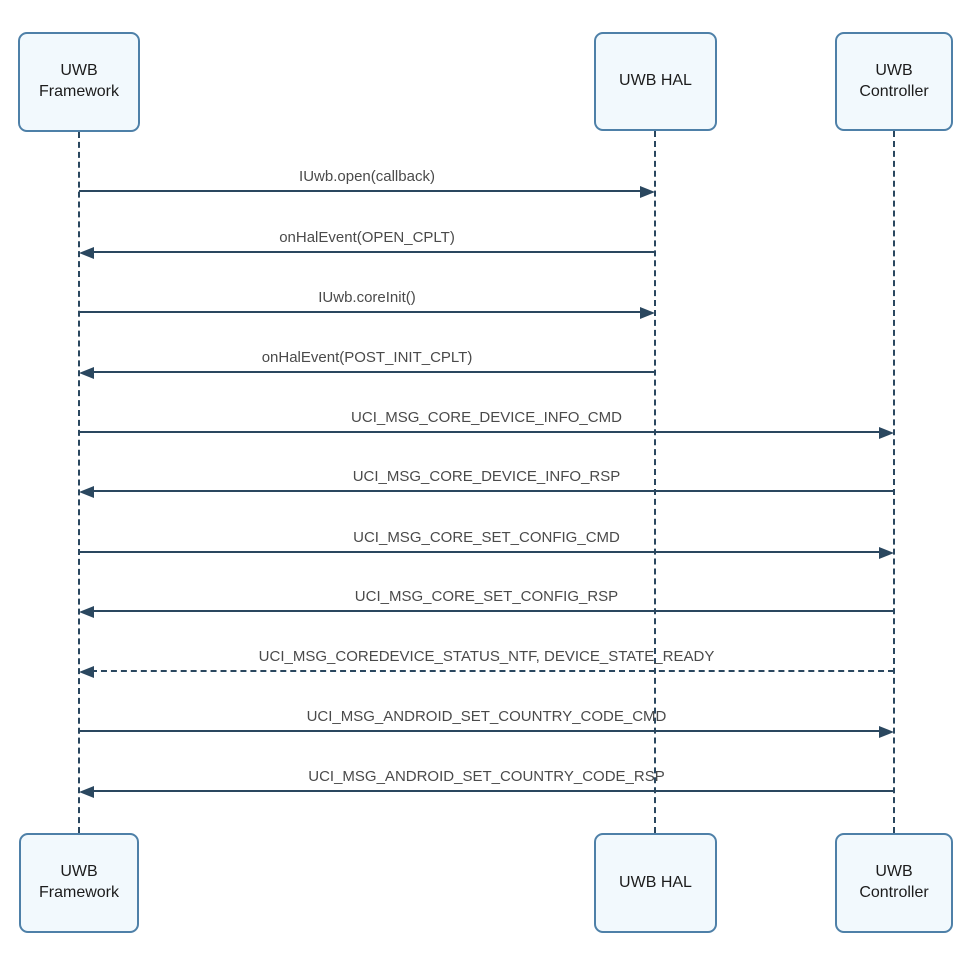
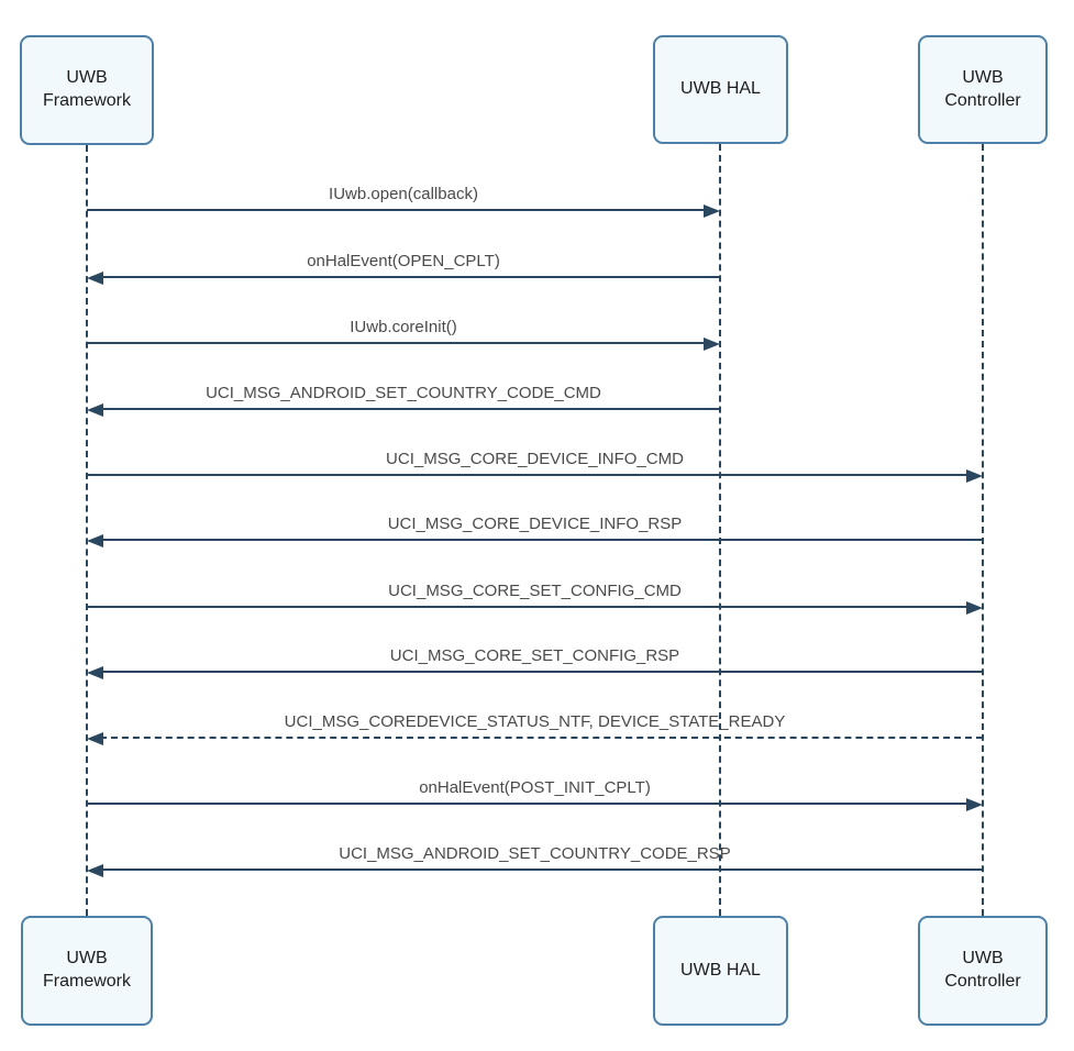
  UWB
  Framework
  UWB HAL
  UWB
  Controller
  IUwb.open(callback)
  onHalEvent(OPEN_CPLT)
  IUwb.coreInit()
- onHalEvent(POST_INIT_CPLT)
+ UCI_MSG_ANDROID_SET_COUNTRY_CODE_CMD
  UCI_MSG_CORE_DEVICE_INFO_CMD
  UCI_MSG_CORE_DEVICE_INFO_RSP
  UCI_MSG_CORE_SET_CONFIG_CMD
  UCI_MSG_CORE_SET_CONFIG_RSP
  UCI_MSG_COREDEVICE_STATUS_NTF, DEVICE_STATE_READY
- UCI_MSG_ANDROID_SET_COUNTRY_CODE_CMD
+ onHalEvent(POST_INIT_CPLT)
  UCI_MSG_ANDROID_SET_COUNTRY_CODE_RSP
  UWB
  Framework
  UWB HAL
  UWB
  Controller
